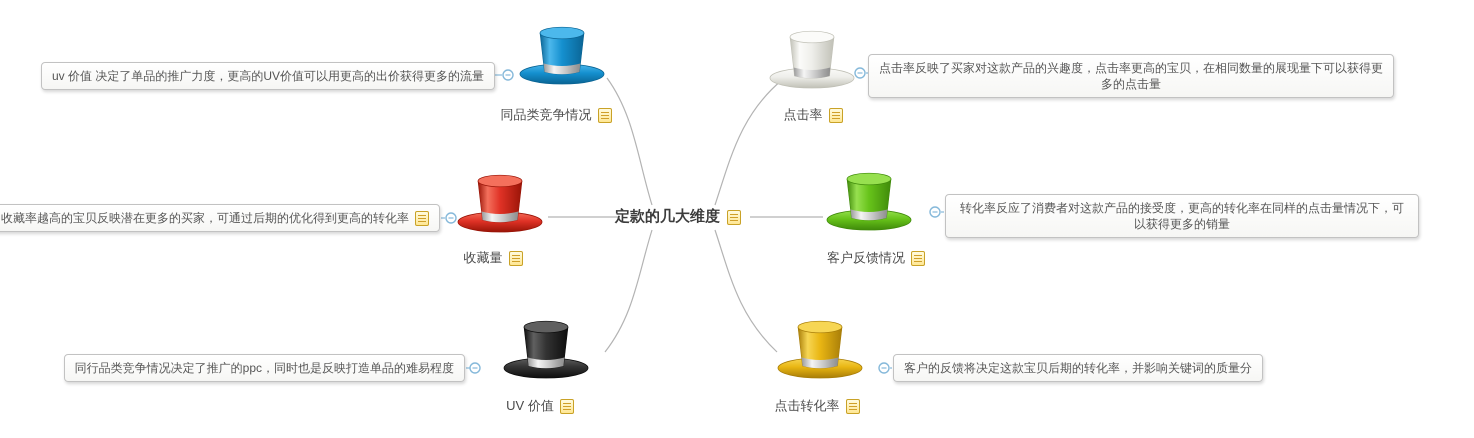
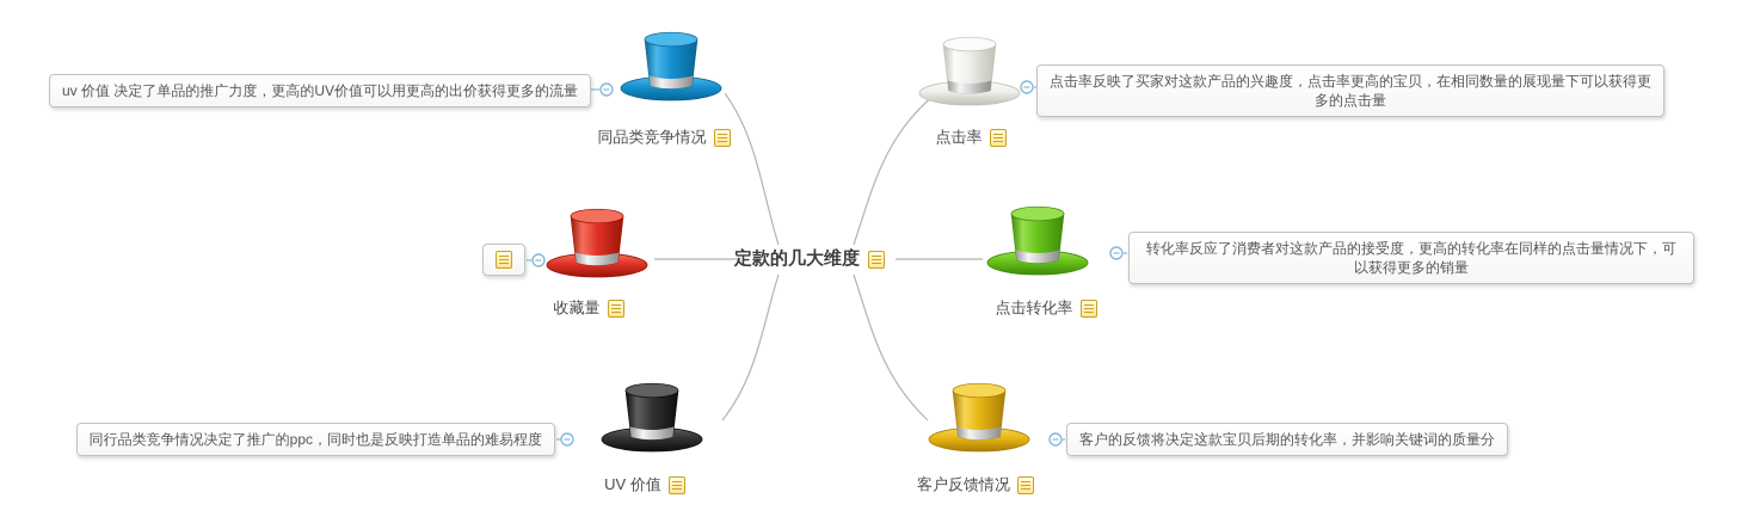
  定款的几大维度
  同品类竞争情况
  点击率
  收藏量
- 客户反馈情况
+ 点击转化率
  UV 价值
- 点击转化率
+ 客户反馈情况
  uv 价值 决定了单品的推广力度，更高的UV价值可以用更高的出价获得更多的流量
  点击率反映了买家对这款产品的兴趣度，点击率更高的宝贝，在相同数量的展现量下可以获得更多的点击量
- 收藏率越高的宝贝反映潜在更多的买家，可通过后期的优化得到更高的转化率
  转化率反应了消费者对这款产品的接受度，更高的转化率在同样的点击量情况下，可以获得更多的销量
  同行品类竞争情况决定了推广的ppc，同时也是反映打造单品的难易程度
  客户的反馈将决定这款宝贝后期的转化率，并影响关键词的质量分
